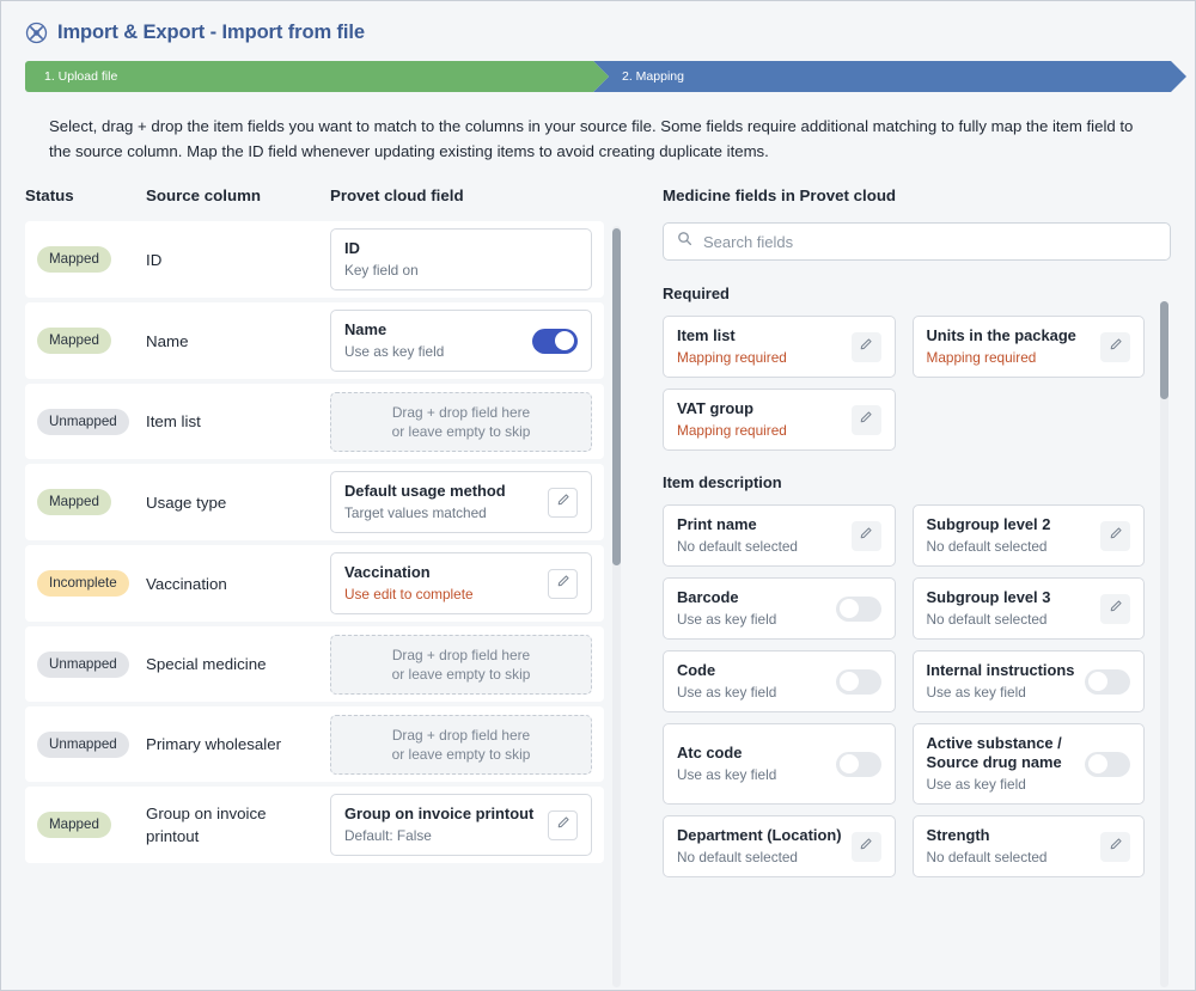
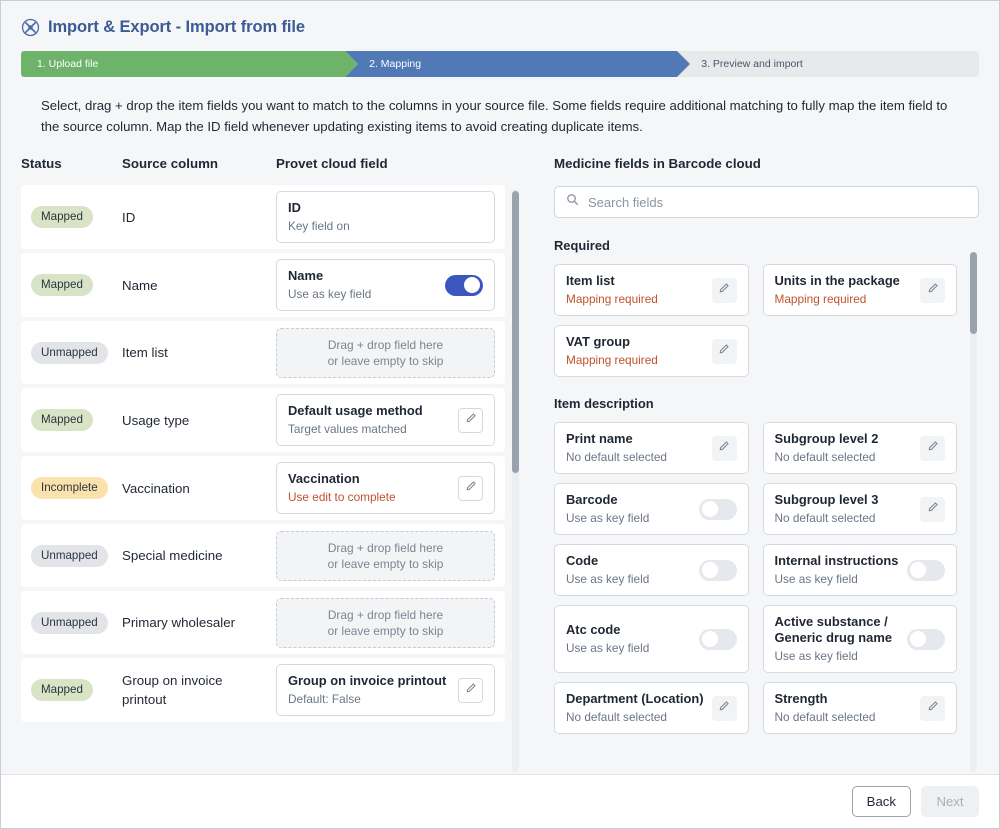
  Import & Export - Import from file
  1. Upload file
  2. Mapping
+ 3. Preview and import
  Select, drag + drop the item fields you want to match to the columns in your source file. Some fields require additional matching to fully map the item field to the source column. Map the ID field whenever updating existing items to avoid creating duplicate items.
  Status
  Source column
  Provet cloud field
  Mapped
  ID
  ID
  Key field on
  Mapped
  Name
  Name
  Use as key field
  Unmapped
  Item list
  Drag + drop field here
  or leave empty to skip
  Mapped
  Usage type
  Default usage method
  Target values matched
  Incomplete
  Vaccination
  Vaccination
  Use edit to complete
  Unmapped
  Special medicine
  Drag + drop field here
  or leave empty to skip
  Unmapped
  Primary wholesaler
  Drag + drop field here
  or leave empty to skip
  Mapped
  Group on invoice printout
  Group on invoice printout
  Default: False
- Medicine fields in Provet cloud
+ Medicine fields in Barcode cloud
  Search fields
  Required
  Item list
  Mapping required
  Units in the package
  Mapping required
  VAT group
  Mapping required
  Item description
  Print name
  No default selected
  Subgroup level 2
  No default selected
  Barcode
  Use as key field
  Subgroup level 3
  No default selected
  Code
  Use as key field
  Internal instructions
  Use as key field
  Atc code
  Use as key field
- Active substance / Source drug name
+ Active substance / Generic drug name
  Use as key field
  Department (Location)
  No default selected
  Strength
  No default selected
+ Back
+ Next
